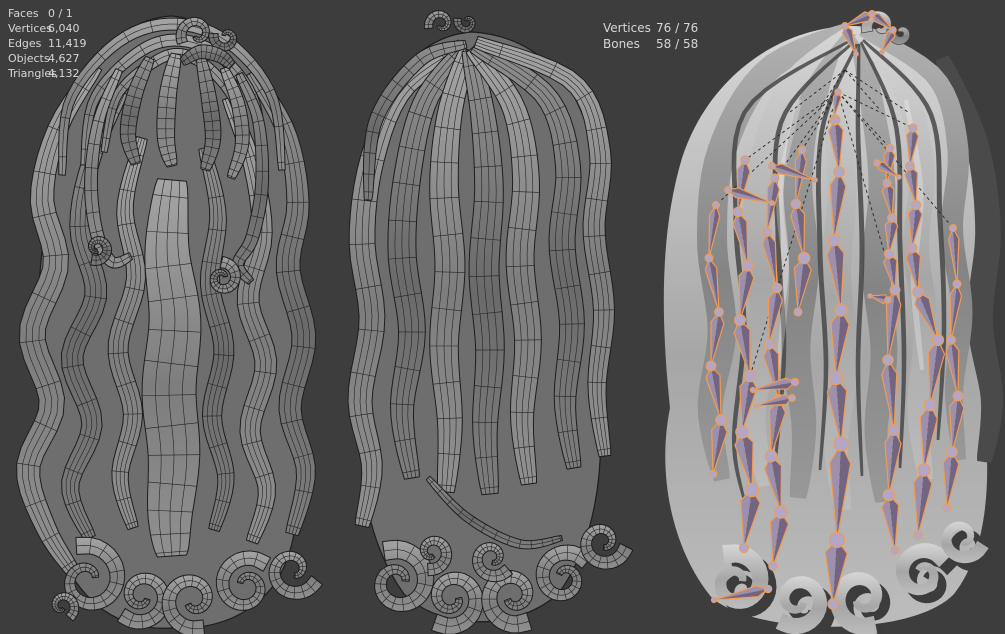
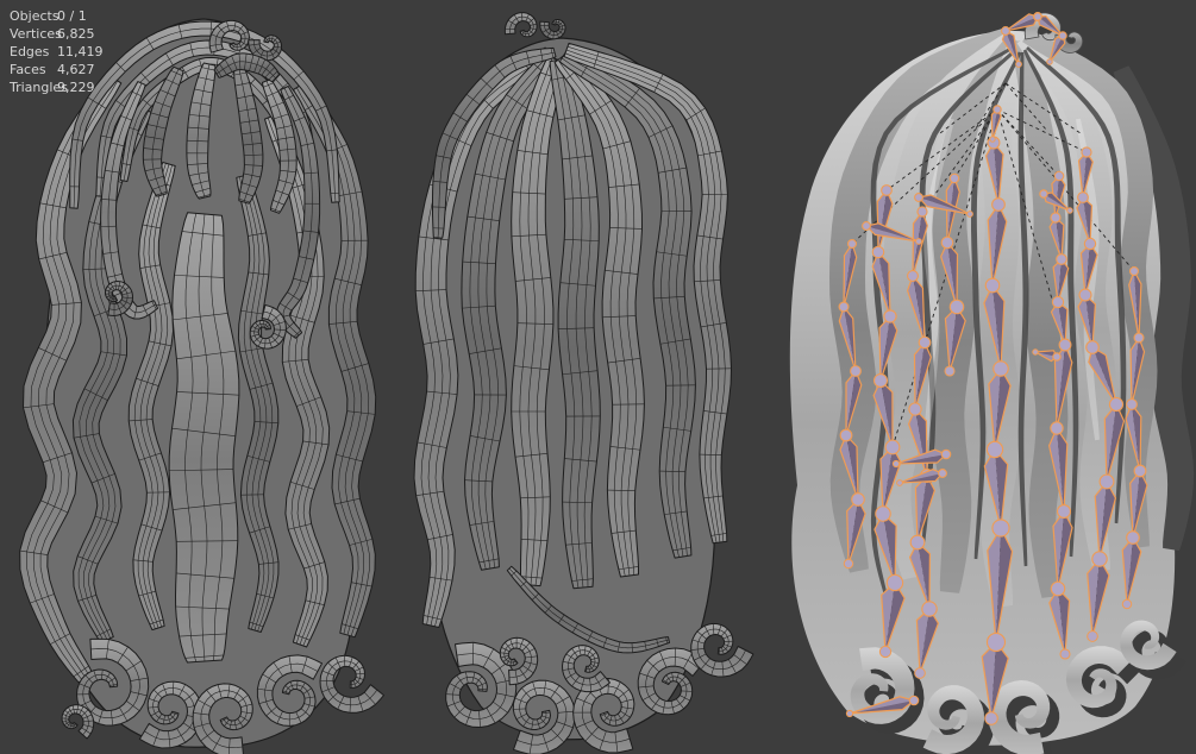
- Faces 0 / 1
+ Objects0 / 1
- Vertice 6,040
+ Vertice 6,825
  Edges 11,419
- Objects4,627
+ Faces 4,627
- Triangle4,132
+ Triangle9,229
- Vertices 76 / 76
- Bones 58 / 58
